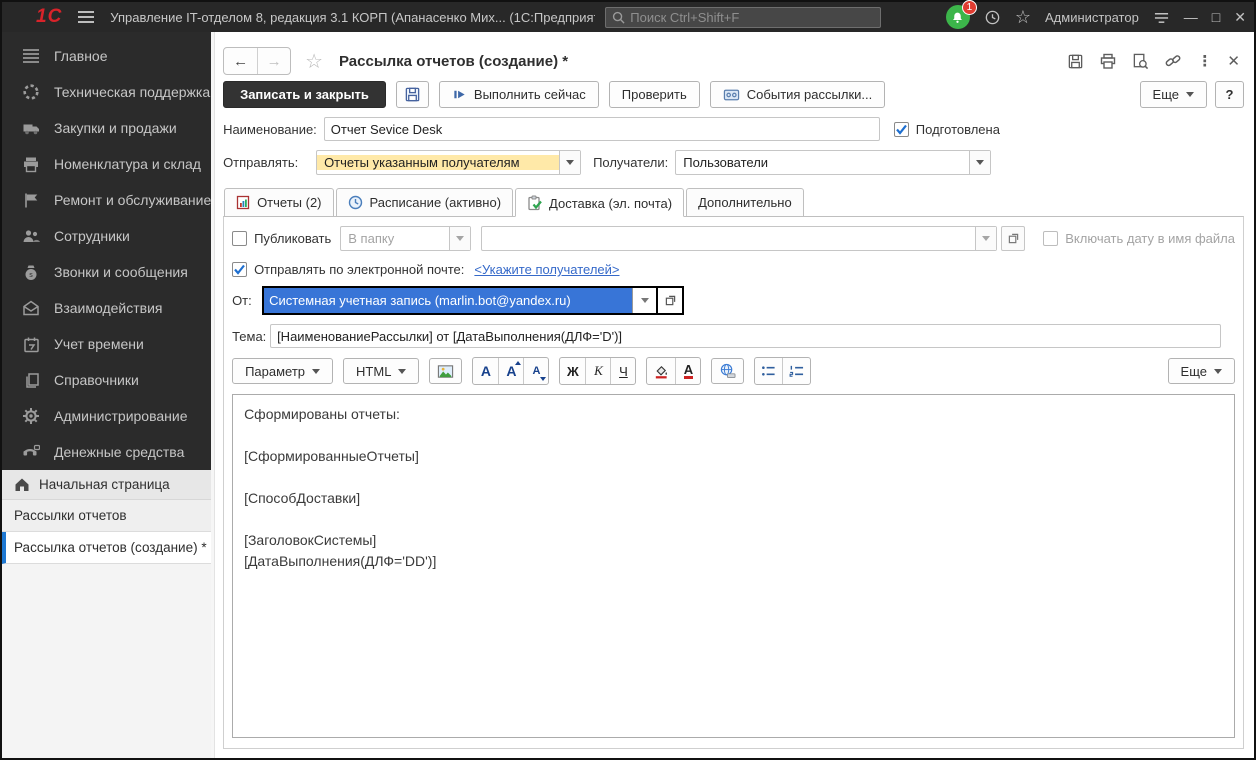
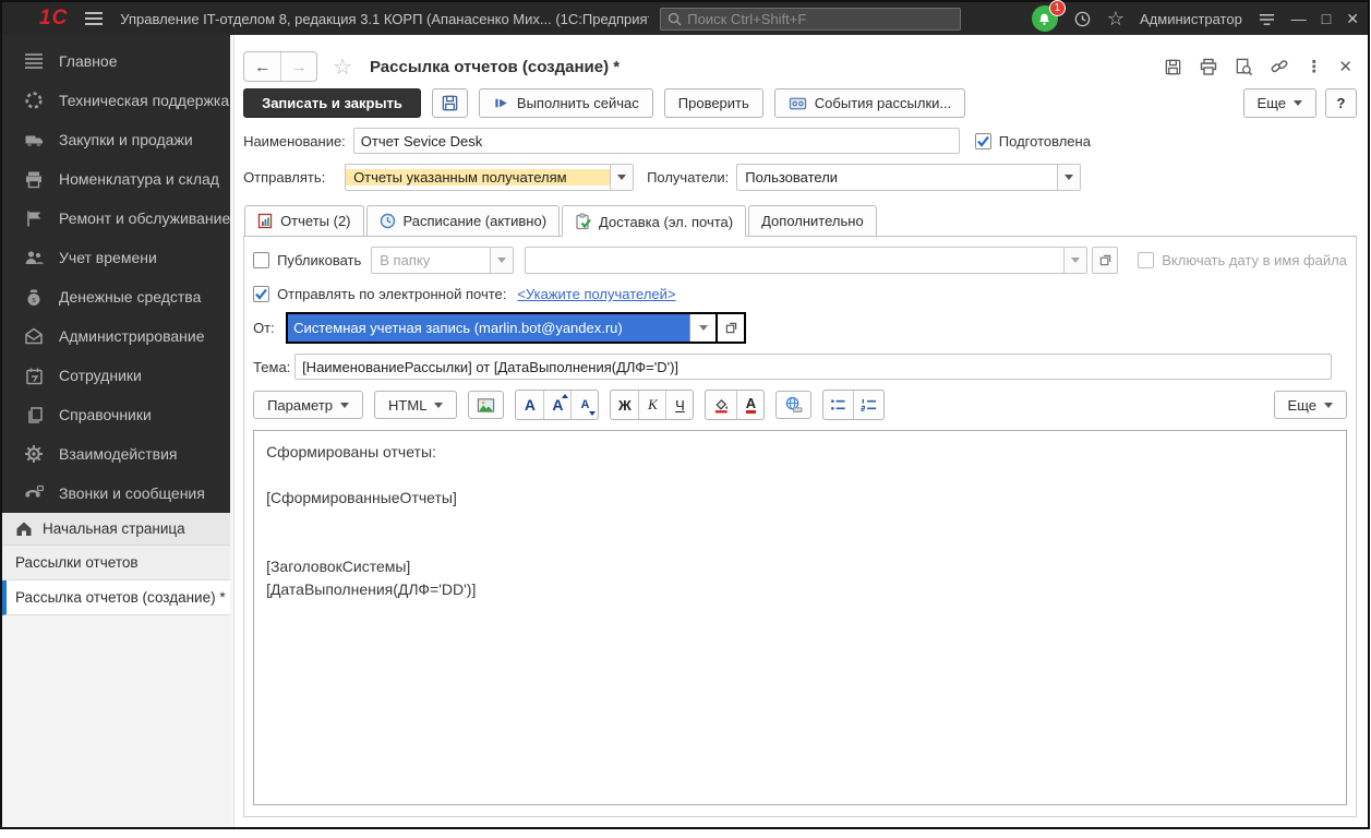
  1С
  Управление IT-отделом 8, редакция 3.1 КОРП (Апанасенко Мих... (1С:Предприя
  Поиск Ctrl+Shift+F
  1
  ☆
  Администратор
  —
  □
  ✕
  Главное
  Техническая поддержка
  Закупки и продажи
  Номенклатура и склад
  Ремонт и обслуживание
- Сотрудники
+ Учет времени
- Звонки и сообщения
+ Денежные средства
- Взаимодействия
+ Администрирование
- Учет времени
+ Сотрудники
  Справочники
- Администрирование
+ Взаимодействия
- Денежные средства
+ Звонки и сообщения
  Начальная страница
  Рассылки отчетов
  Рассылка отчетов (создание) *
  ←
  →
  ☆
  Рассылка отчетов (создание) *
  ⋮
  ✕
  Записать и закрыть
  Выполнить сейчас
  Проверить
  События рассылки...
  Еще
  ?
  Наименование:
  Отчет Sevice Desk
  Подготовлена
  Отправлять:
  Отчеты указанным получателям
  Получатели:
  Пользователи
  Отчеты (2)
  Расписание (активно)
  Доставка (эл. почта)
  Дополнительно
  Публиковать
  В папку
  Включать дату в имя файла
  Отправлять по электронной почте:
  <Укажите получателей>
  От:
  Системная учетная запись (marlin.bot@yandex.ru)
  Тема:
  [НаименованиеРассылки] от [ДатаВыполнения(ДЛФ='D')]
  Параметр
  HTML
  А
  А
  А
  Ж
  К
  Ч
  А
  Еще
  Сформированы отчеты:
  [СформированныеОтчеты]
- [СпособДоставки]
  [ЗаголовокСистемы]
  [ДатаВыполнения(ДЛФ='DD')]
